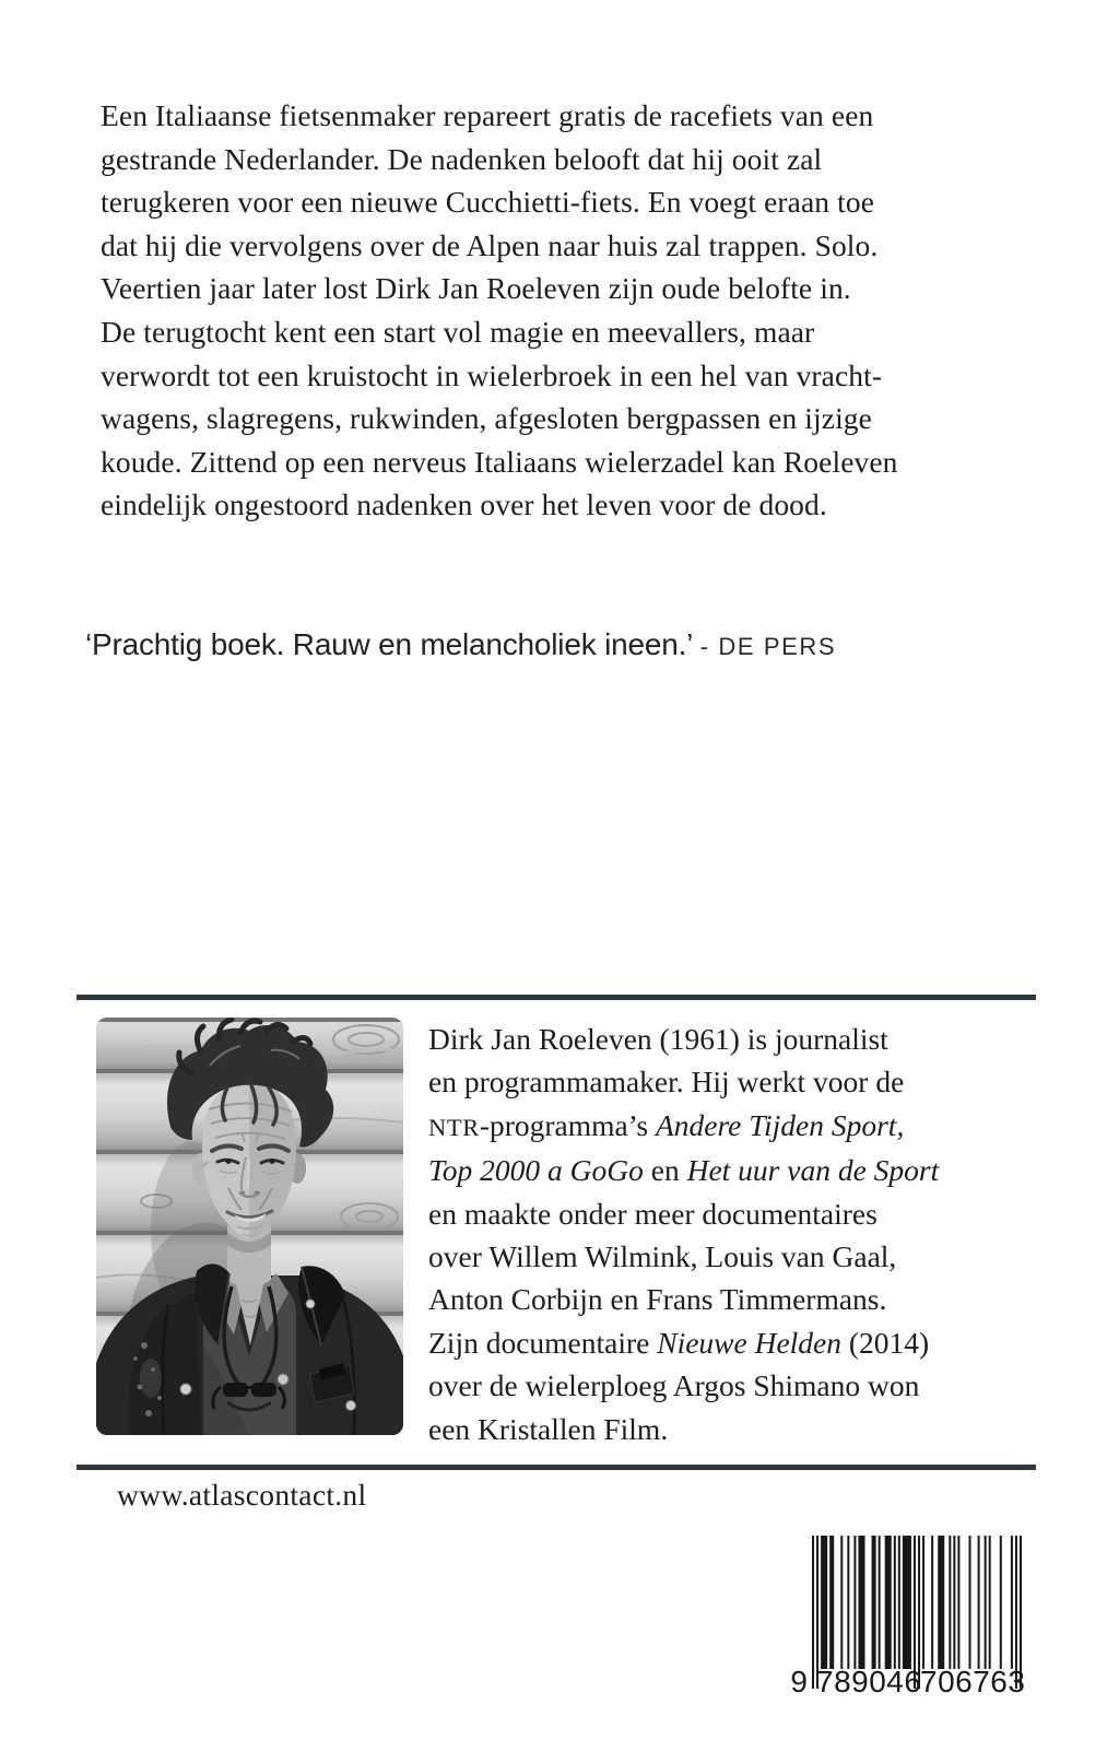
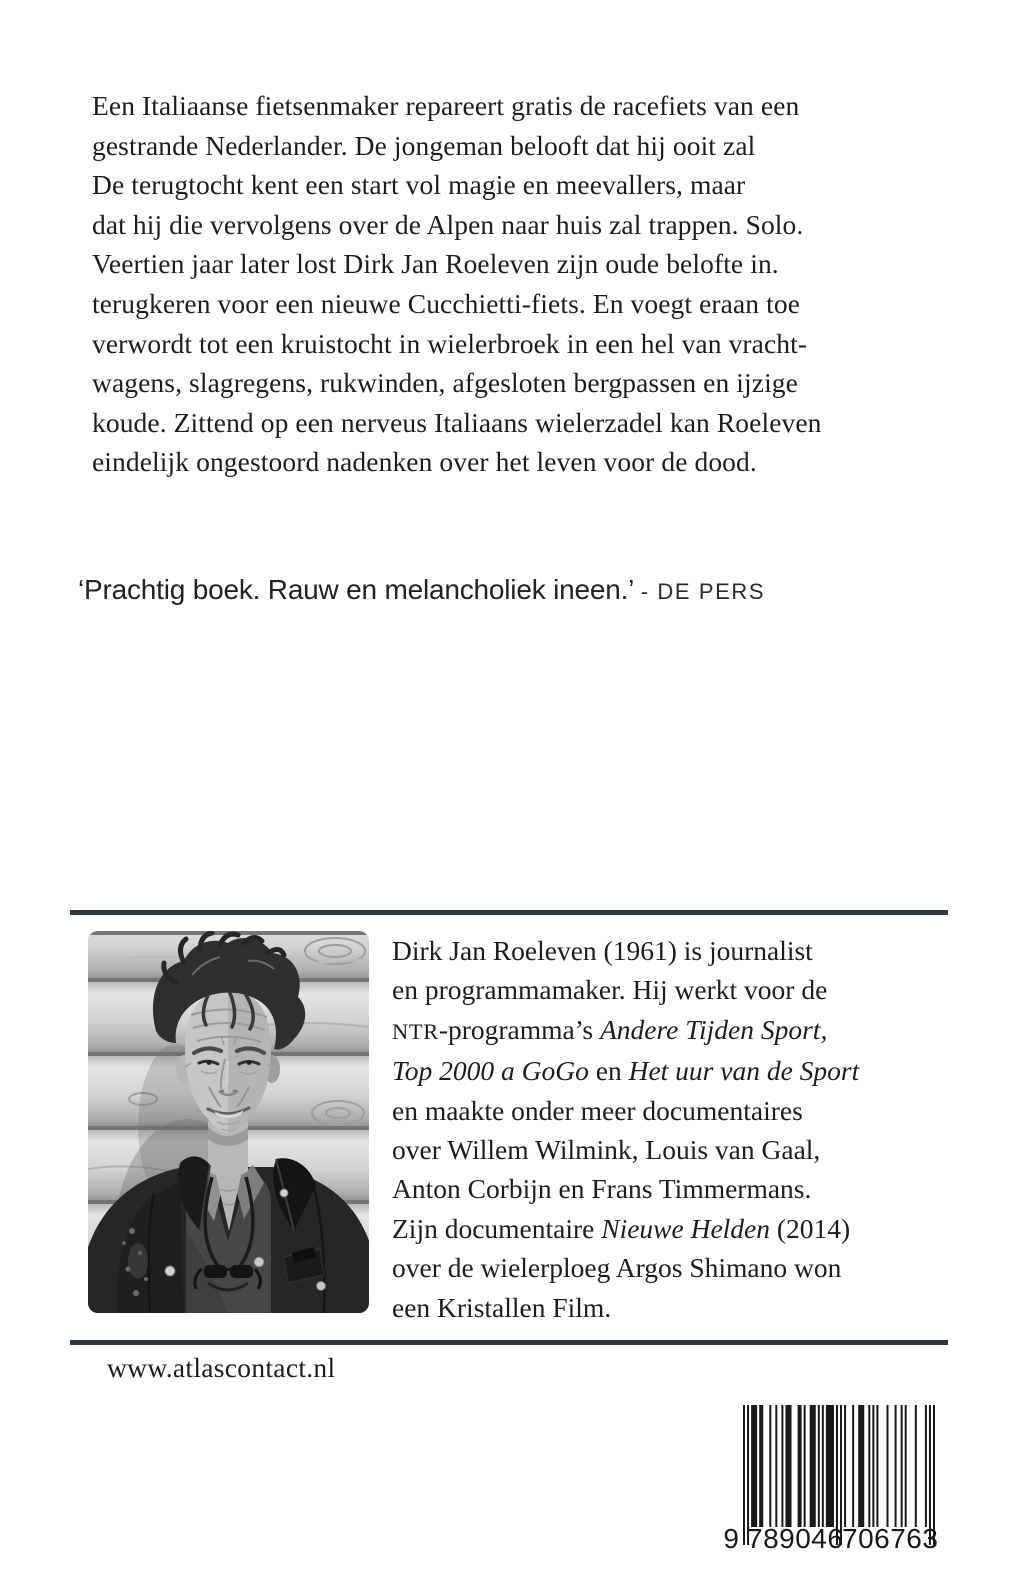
  Een Italiaanse fietsenmaker repareert gratis de racefiets van een
- gestrande Nederlander. De nadenken belooft dat hij ooit zal
+ gestrande Nederlander. De jongeman belooft dat hij ooit zal
- terugkeren voor een nieuwe Cucchietti-fiets. En voegt eraan toe
+ De terugtocht kent een start vol magie en meevallers, maar
  dat hij die vervolgens over de Alpen naar huis zal trappen. Solo.
  Veertien jaar later lost Dirk Jan Roeleven zijn oude belofte in.
- De terugtocht kent een start vol magie en meevallers, maar
+ terugkeren voor een nieuwe Cucchietti-fiets. En voegt eraan toe
  verwordt tot een kruistocht in wielerbroek in een hel van vracht-
  wagens, slagregens, rukwinden, afgesloten bergpassen en ijzige
  koude. Zittend op een nerveus Italiaans wielerzadel kan Roeleven
  eindelijk ongestoord nadenken over het leven voor de dood.
  ‘Prachtig boek. Rauw en melancholiek ineen.’ - DE PERS
  Dirk Jan Roeleven (1961) is journalist
  en programmamaker. Hij werkt voor de
  NTR-programma’s Andere Tijden Sport,
  Top 2000 a GoGo en Het uur van de Sport
  en maakte onder meer documentaires
  over Willem Wilmink, Louis van Gaal,
  Anton Corbijn en Frans Timmermans.
  Zijn documentaire Nieuwe Helden (2014)
  over de wielerploeg Argos Shimano won
  een Kristallen Film.
  www.atlascontact.nl
  9
  789046
  706763
